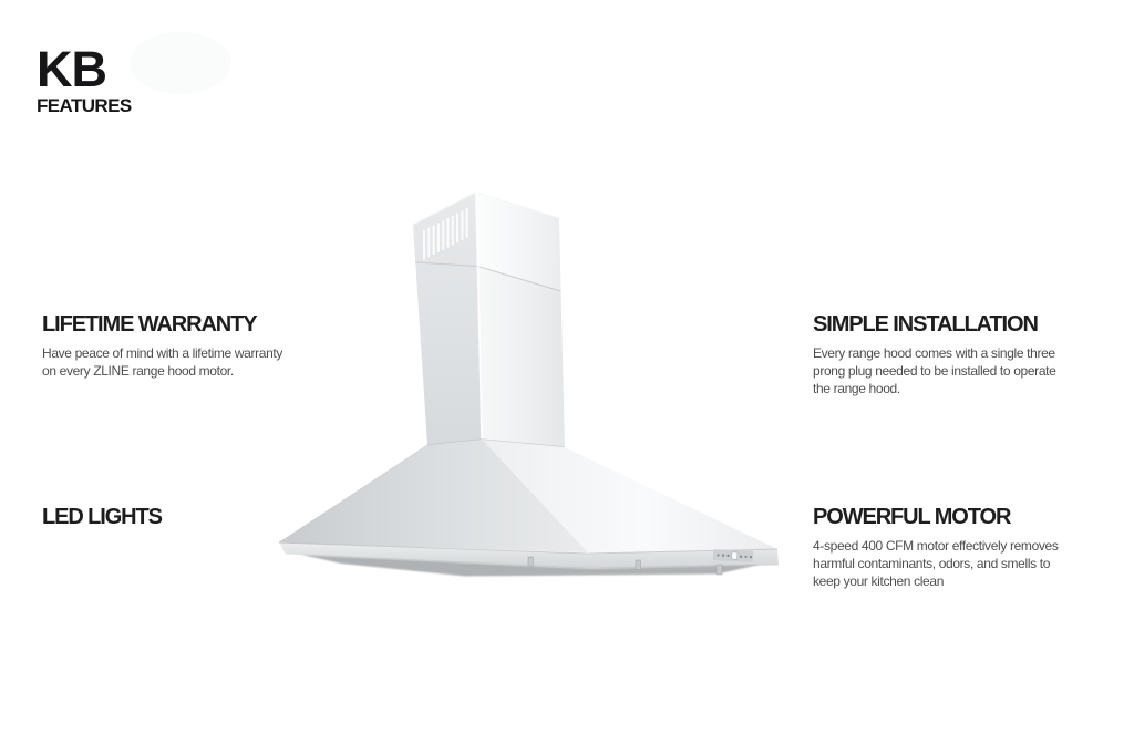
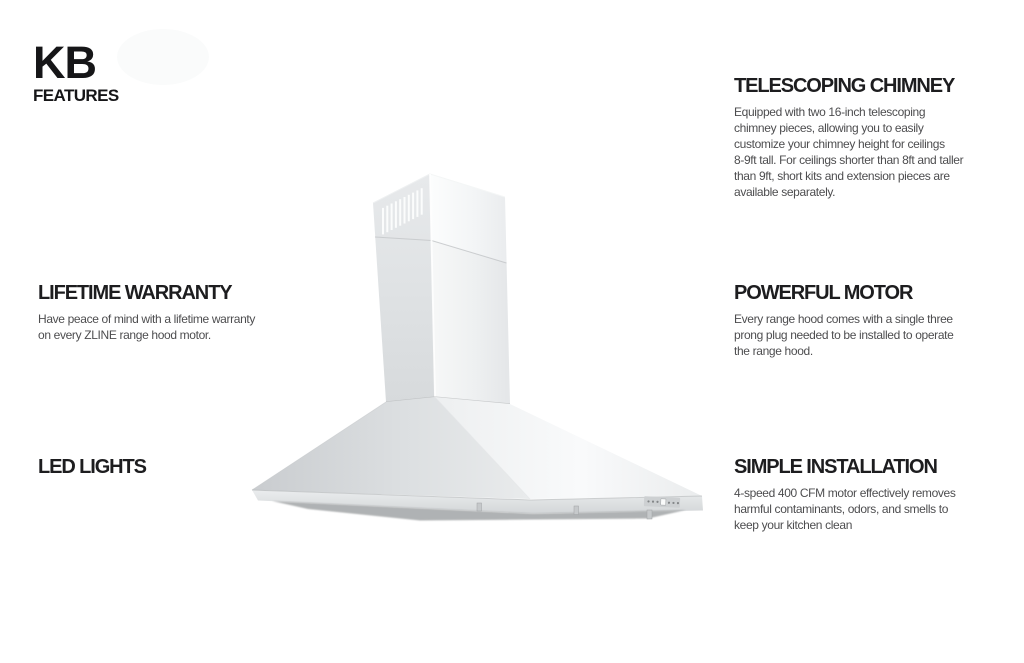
  KB
  FEATURES
+ TELESCOPING CHIMNEY
+ Equipped with two 16-inch telescoping
+ chimney pieces, allowing you to easily
+ customize your chimney height for ceilings
+ 8-9ft tall. For ceilings shorter than 8ft and taller
+ than 9ft, short kits and extension pieces are
+ available separately.
  LIFETIME WARRANTY
  Have peace of mind with a lifetime warranty
  on every ZLINE range hood motor.
- SIMPLE INSTALLATION
+ POWERFUL MOTOR
  Every range hood comes with a single three
  prong plug needed to be installed to operate
  the range hood.
  LED LIGHTS
- POWERFUL MOTOR
+ SIMPLE INSTALLATION
  4-speed 400 CFM motor effectively removes
  harmful contaminants, odors, and smells to
  keep your kitchen clean
